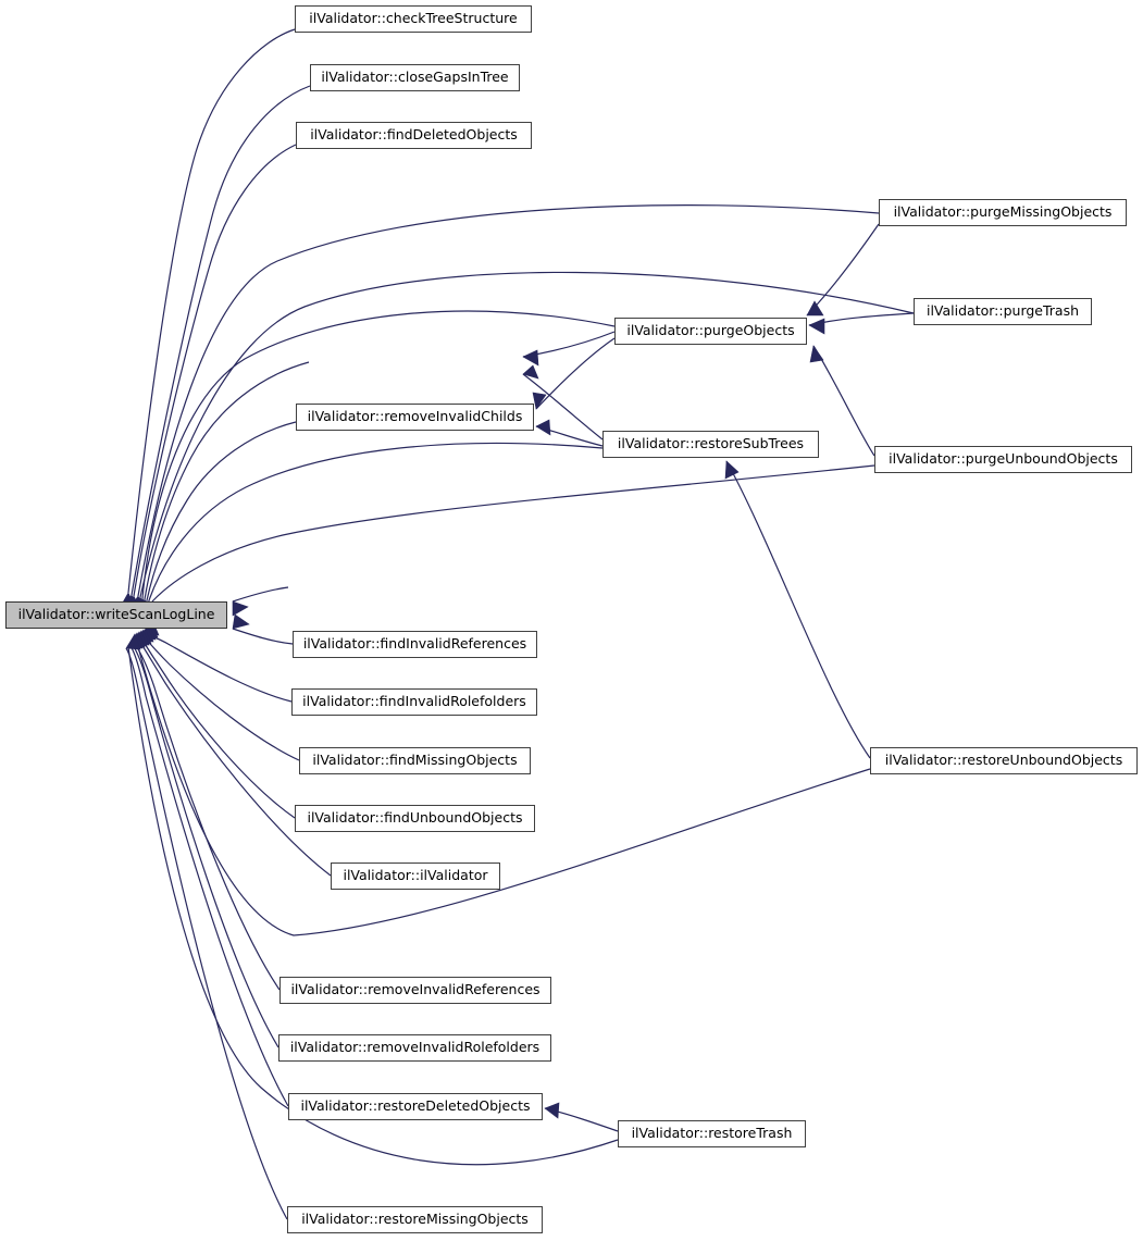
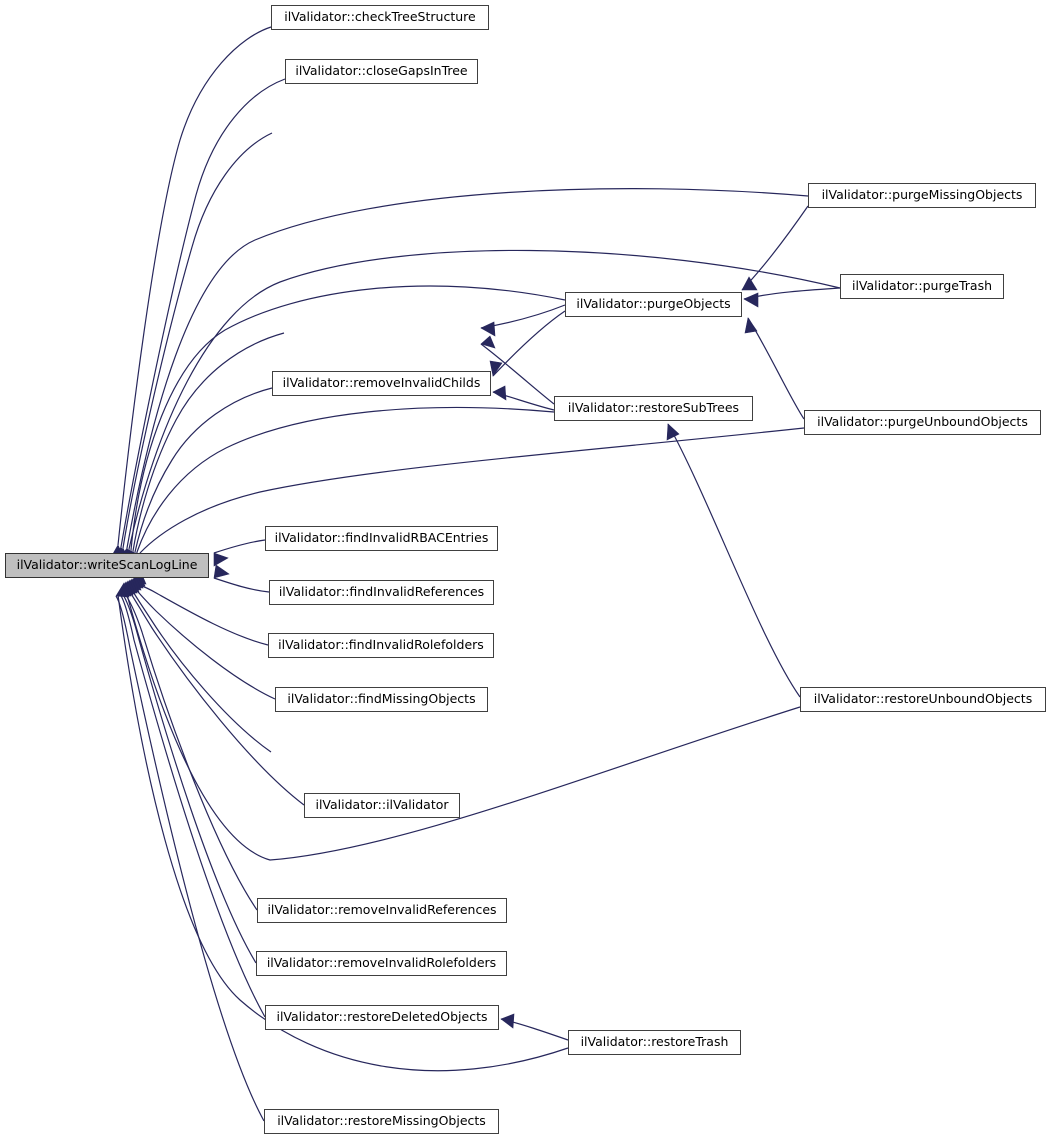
  ilValidator::writeScanLogLine
  ilValidator::checkTreeStructure
  ilValidator::closeGapsInTree
- ilValidator::findDeletedObjects
  ilValidator::purgeMissingObjects
  ilValidator::purgeObjects
  ilValidator::purgeTrash
  ilValidator::removeInvalidChilds
  ilValidator::restoreSubTrees
  ilValidator::purgeUnboundObjects
+ ilValidator::findInvalidRBACEntries
  ilValidator::findInvalidReferences
  ilValidator::findInvalidRolefolders
  ilValidator::findMissingObjects
- ilValidator::findUnboundObjects
  ilValidator::ilValidator
  ilValidator::restoreUnboundObjects
  ilValidator::removeInvalidReferences
  ilValidator::removeInvalidRolefolders
  ilValidator::restoreDeletedObjects
  ilValidator::restoreTrash
  ilValidator::restoreMissingObjects
